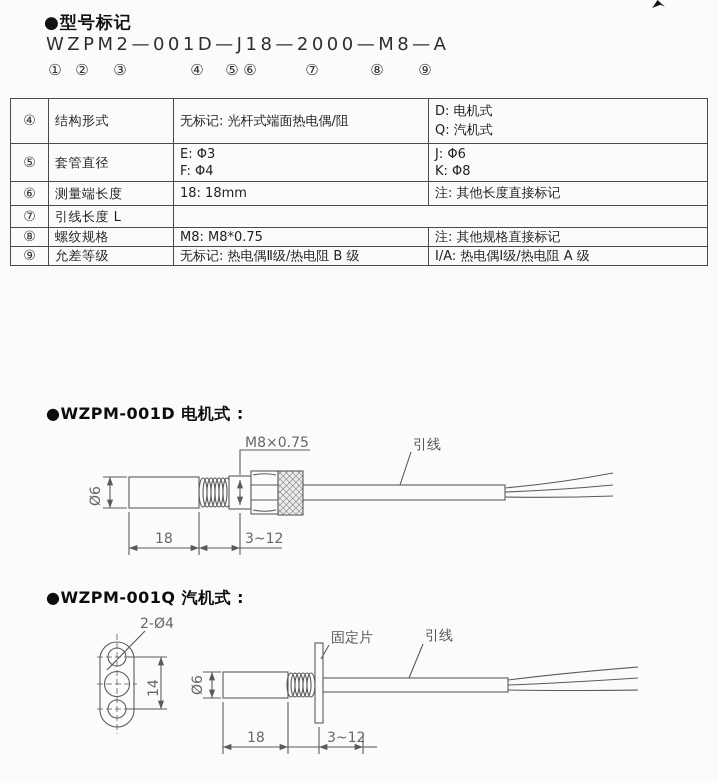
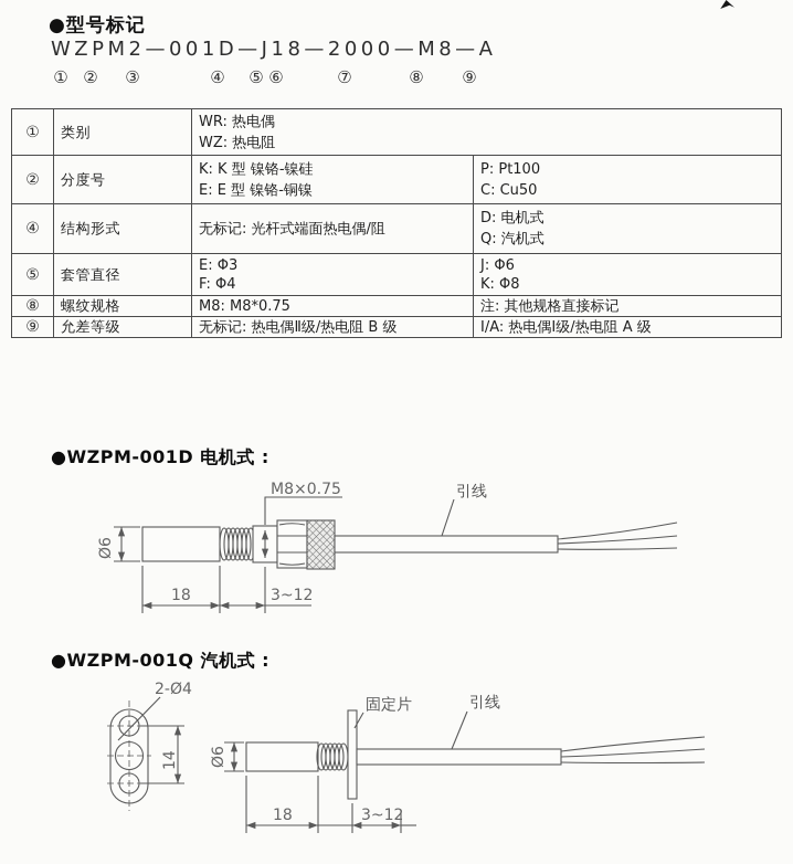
  ●型号标记
  WZPM2—001D—J18—2000—M8—A
  ①
  ②
  ③
  ④
  ⑤
  ⑥
  ⑦
  ⑧
  ⑨
+ ①	类别	WR: 热电偶 WZ: 热电阻
+ ②	分度号	K: K 型 镍铬-镍硅 E: E 型 镍铬-铜镍	P: Pt100 C: Cu50
  ④	结构形式	无标记: 光杆式端面热电偶/阻	D: 电机式 Q: 汽机式
  ⑤	套管直径	E: Φ3 F: Φ4	J: Φ6 K: Φ8
- ⑥	测量端长度	18: 18mm	注: 其他长度直接标记
- ⑦	引线长度 L
  ⑧	螺纹规格	M8: M8*0.75	注: 其他规格直接标记
  ⑨	允差等级	无标记: 热电偶Ⅱ级/热电阻 B 级	Ⅰ/A: 热电偶Ⅰ级/热电阻 A 级
  ●WZPM-001D 电机式 :
  M8×0.75
  引线
  18
  3~12
  ●WZPM-001Q 汽机式 :
  2-Ø4
  固定片
  引线
  18
  3~12
